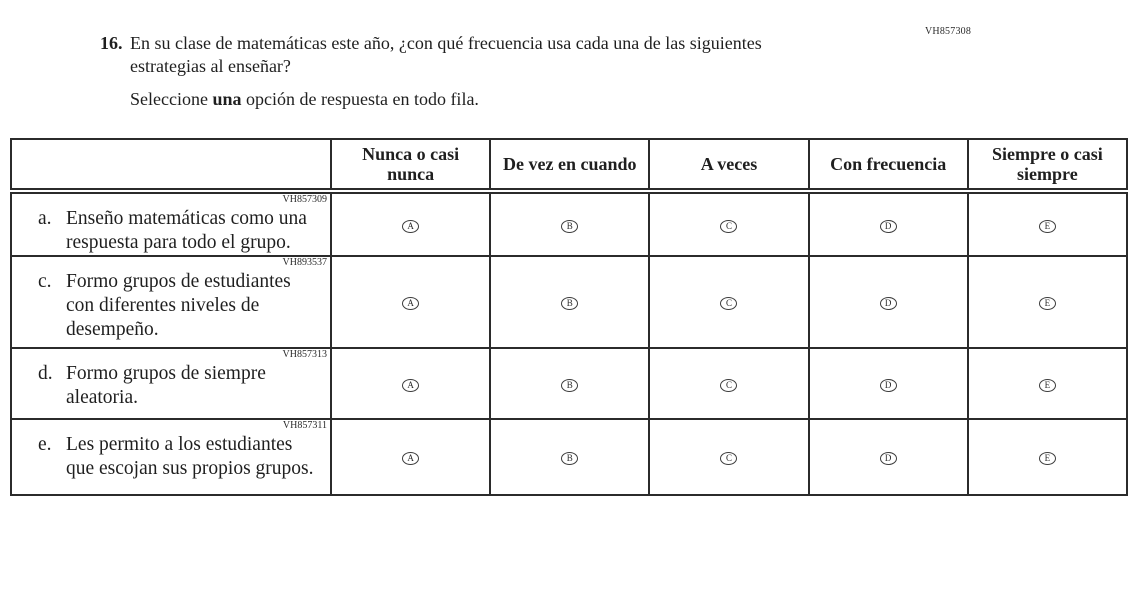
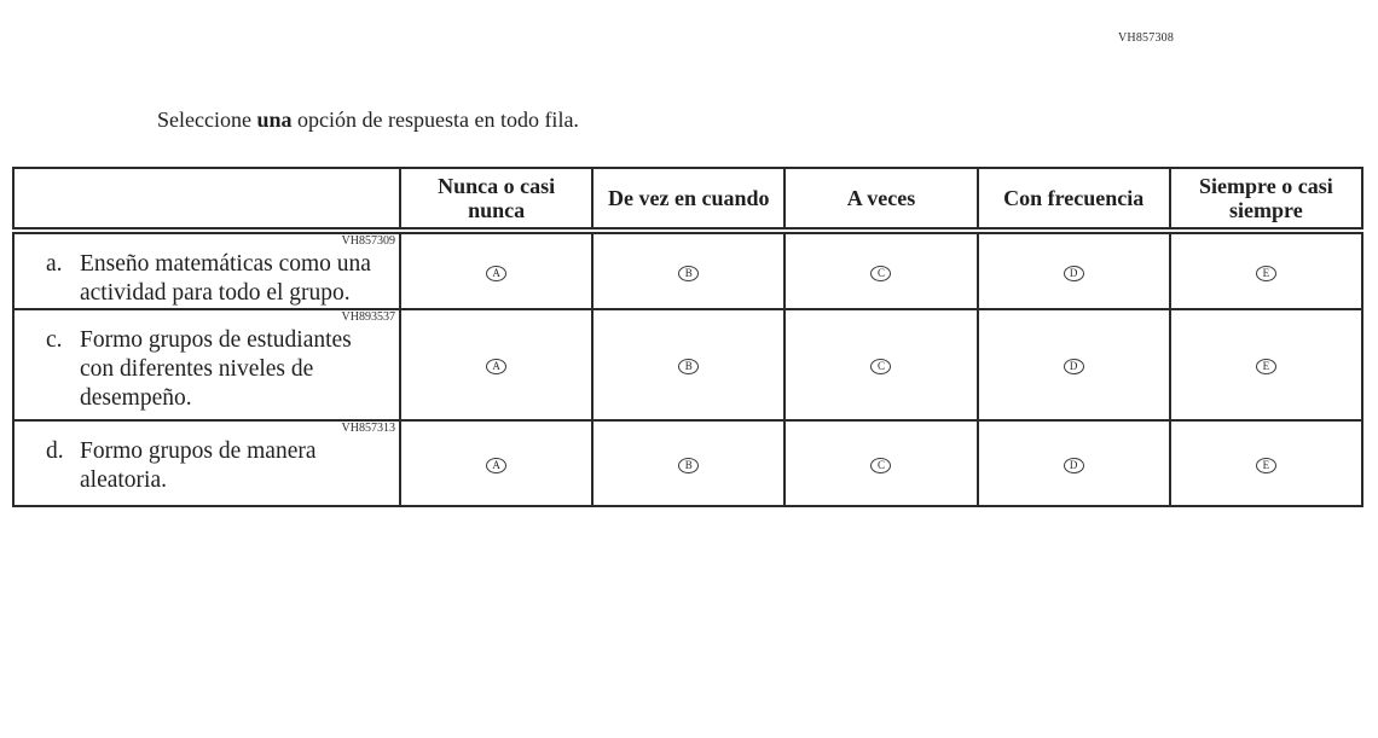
  VH857308
- 16.
- En su clase de matemáticas este año, ¿con qué frecuencia usa cada una de las siguientes
- estrategias al enseñar?
  Seleccione una opción de respuesta en todo fila.
  	Nunca o casi nunca	De vez en cuando	A veces	Con frecuencia	Siempre o casi siempre
- VH857309 a. Enseño matemáticas como una respuesta para todo el grupo.	A	B	C	D	E
+ VH857309 a. Enseño matemáticas como una actividad para todo el grupo.	A	B	C	D	E
  VH893537 c. Formo grupos de estudiantes con diferentes niveles de desempeño.	A	B	C	D	E
- VH857313 d. Formo grupos de siempre aleatoria.	A	B	C	D	E
+ VH857313 d. Formo grupos de manera aleatoria.	A	B	C	D	E
- VH857311 e. Les permito a los estudiantes que escojan sus propios grupos.	A	B	C	D	E
